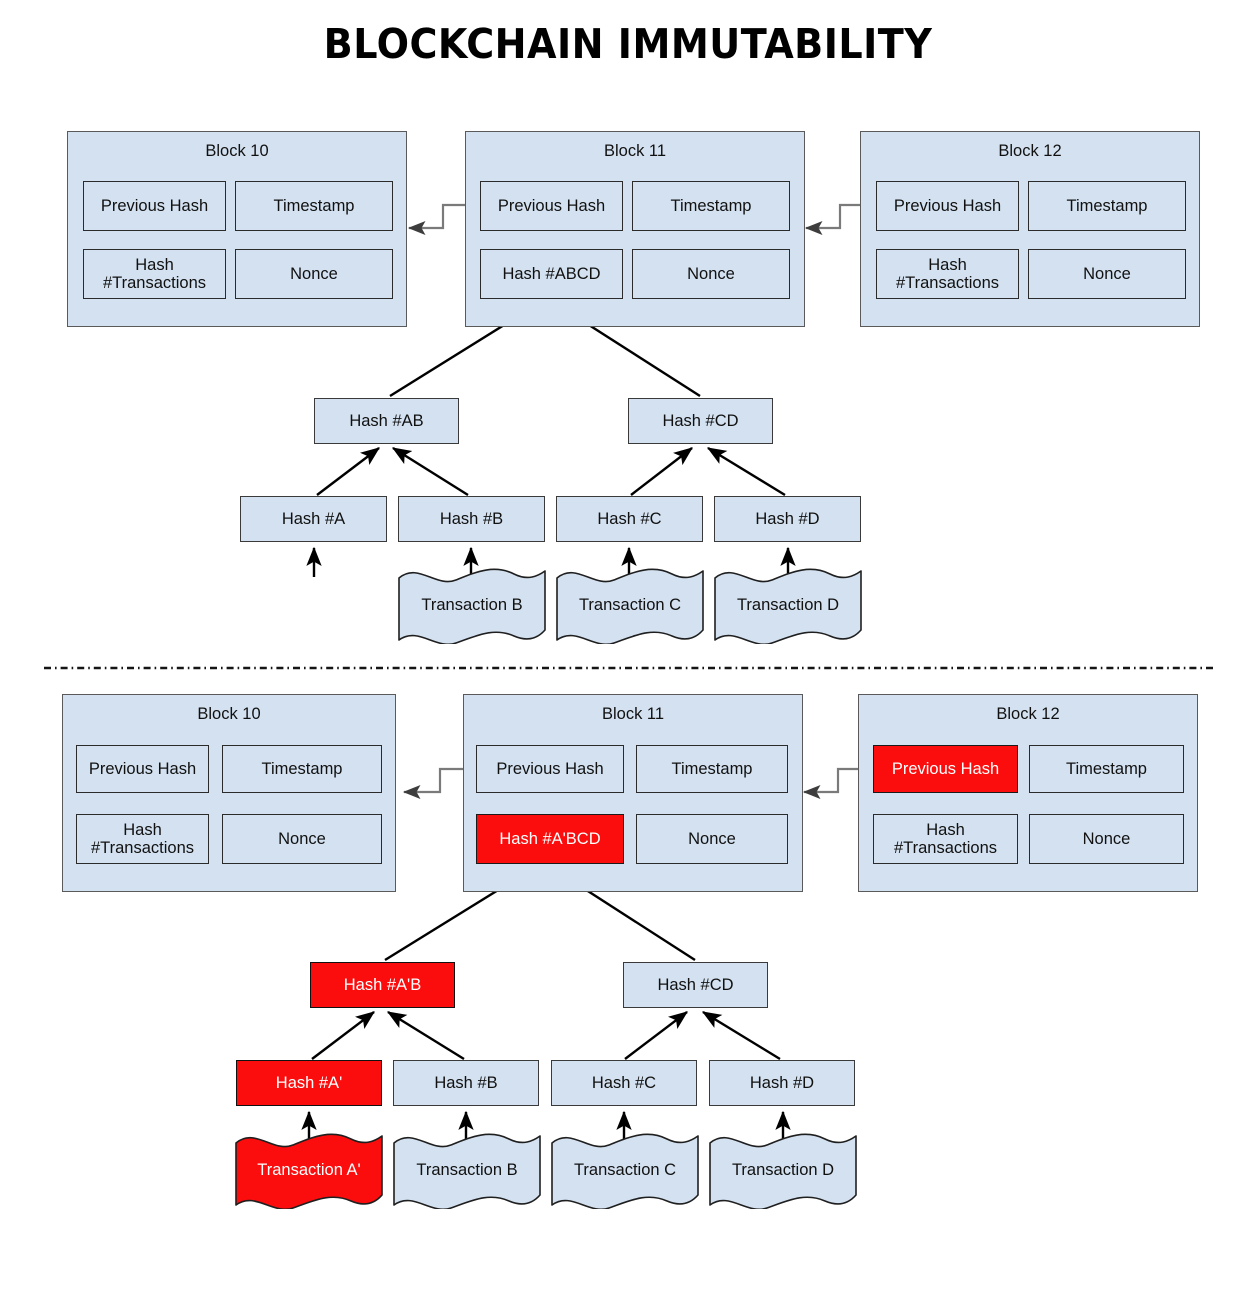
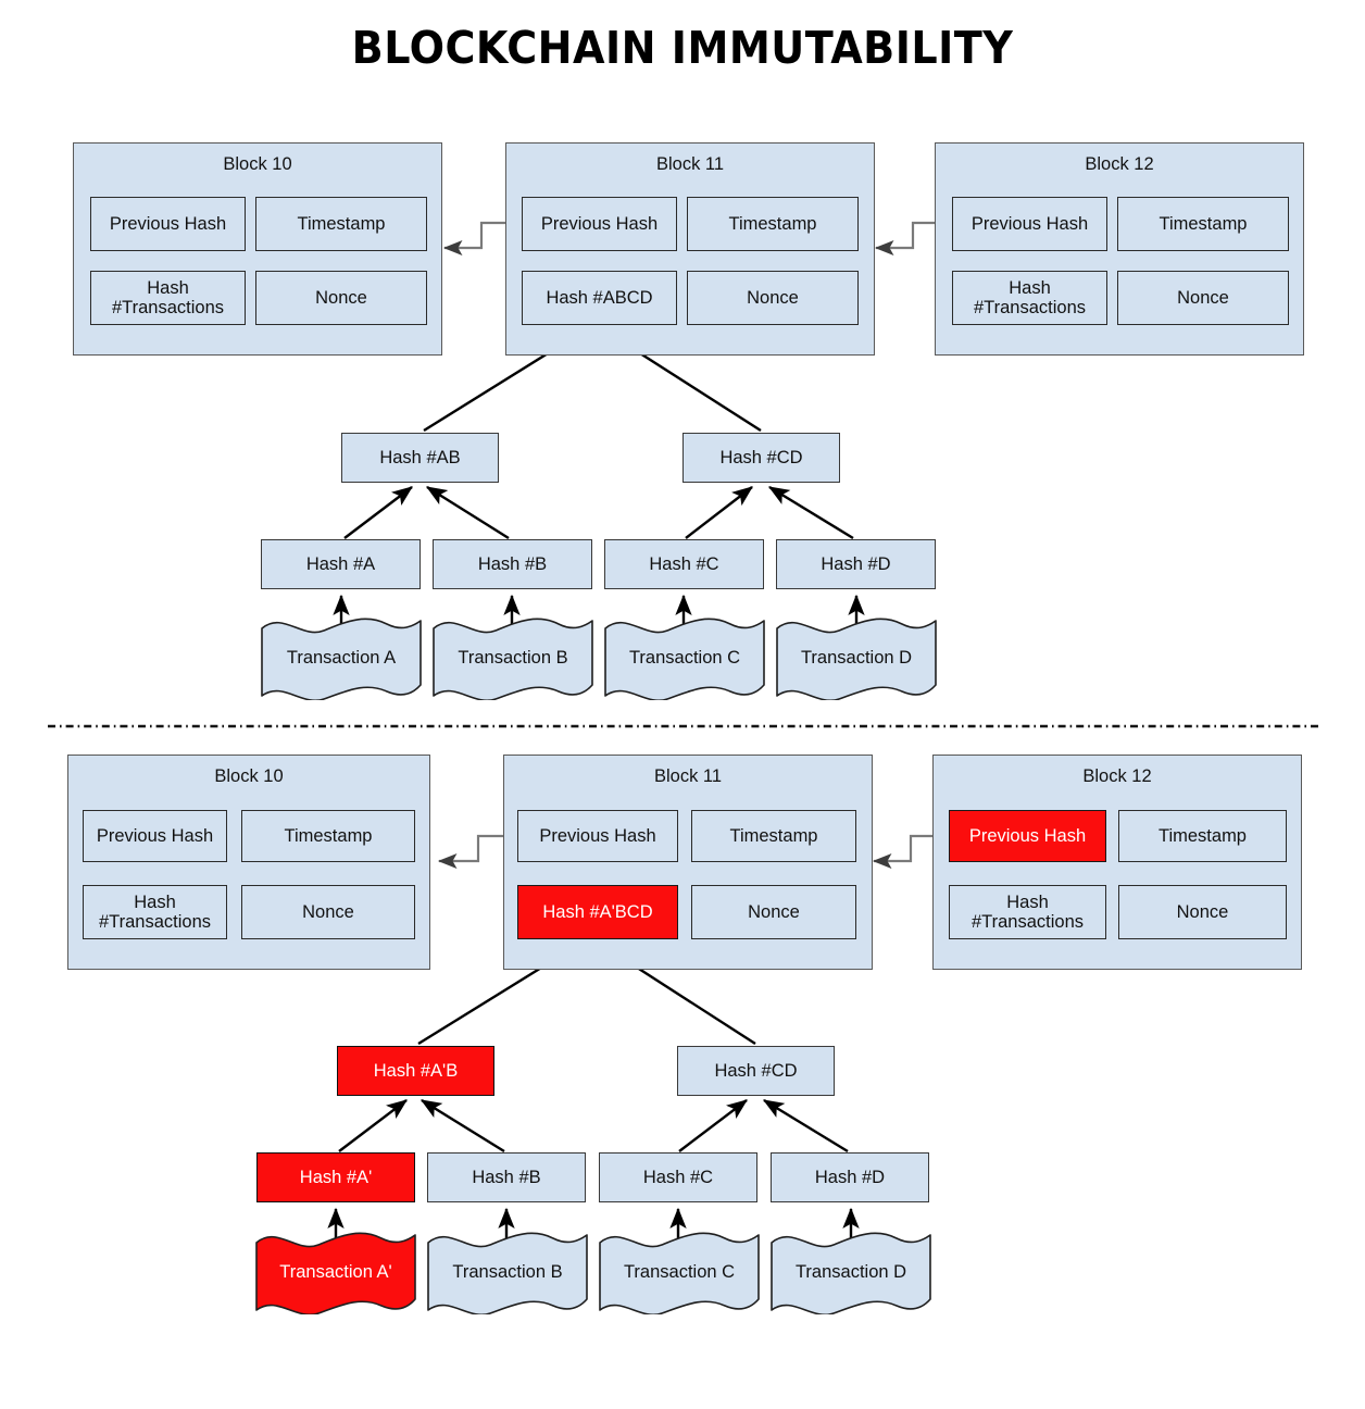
  BLOCKCHAIN IMMUTABILITY
  Block 10
  Previous Hash
  Timestamp
  Hash
  #Transactions
  Nonce
  Block 11
  Previous Hash
  Timestamp
  Hash #ABCD
  Nonce
  Block 12
  Previous Hash
  Timestamp
  Hash
  #Transactions
  Nonce
  Hash #AB
  Hash #CD
  Hash #A
  Hash #B
  Hash #C
  Hash #D
+ Transaction A
  Transaction B
  Transaction C
  Transaction D
  Block 10
  Previous Hash
  Timestamp
  Hash
  #Transactions
  Nonce
  Block 11
  Previous Hash
  Timestamp
  Hash #A'BCD
  Nonce
  Block 12
  Previous Hash
  Timestamp
  Hash
  #Transactions
  Nonce
  Hash #A'B
  Hash #CD
  Hash #A'
  Hash #B
  Hash #C
  Hash #D
  Transaction A'
  Transaction B
  Transaction C
  Transaction D
